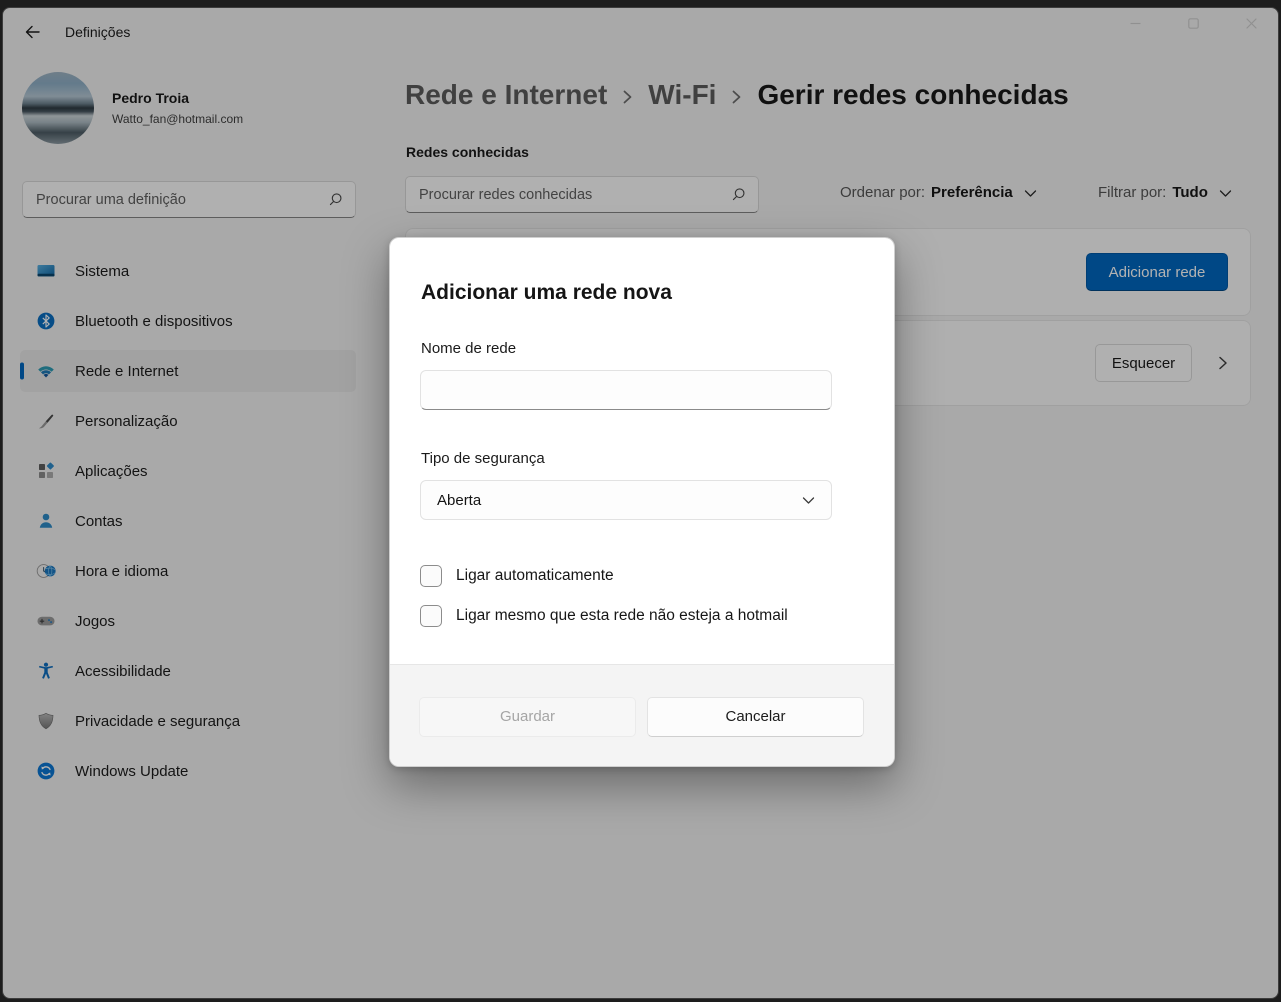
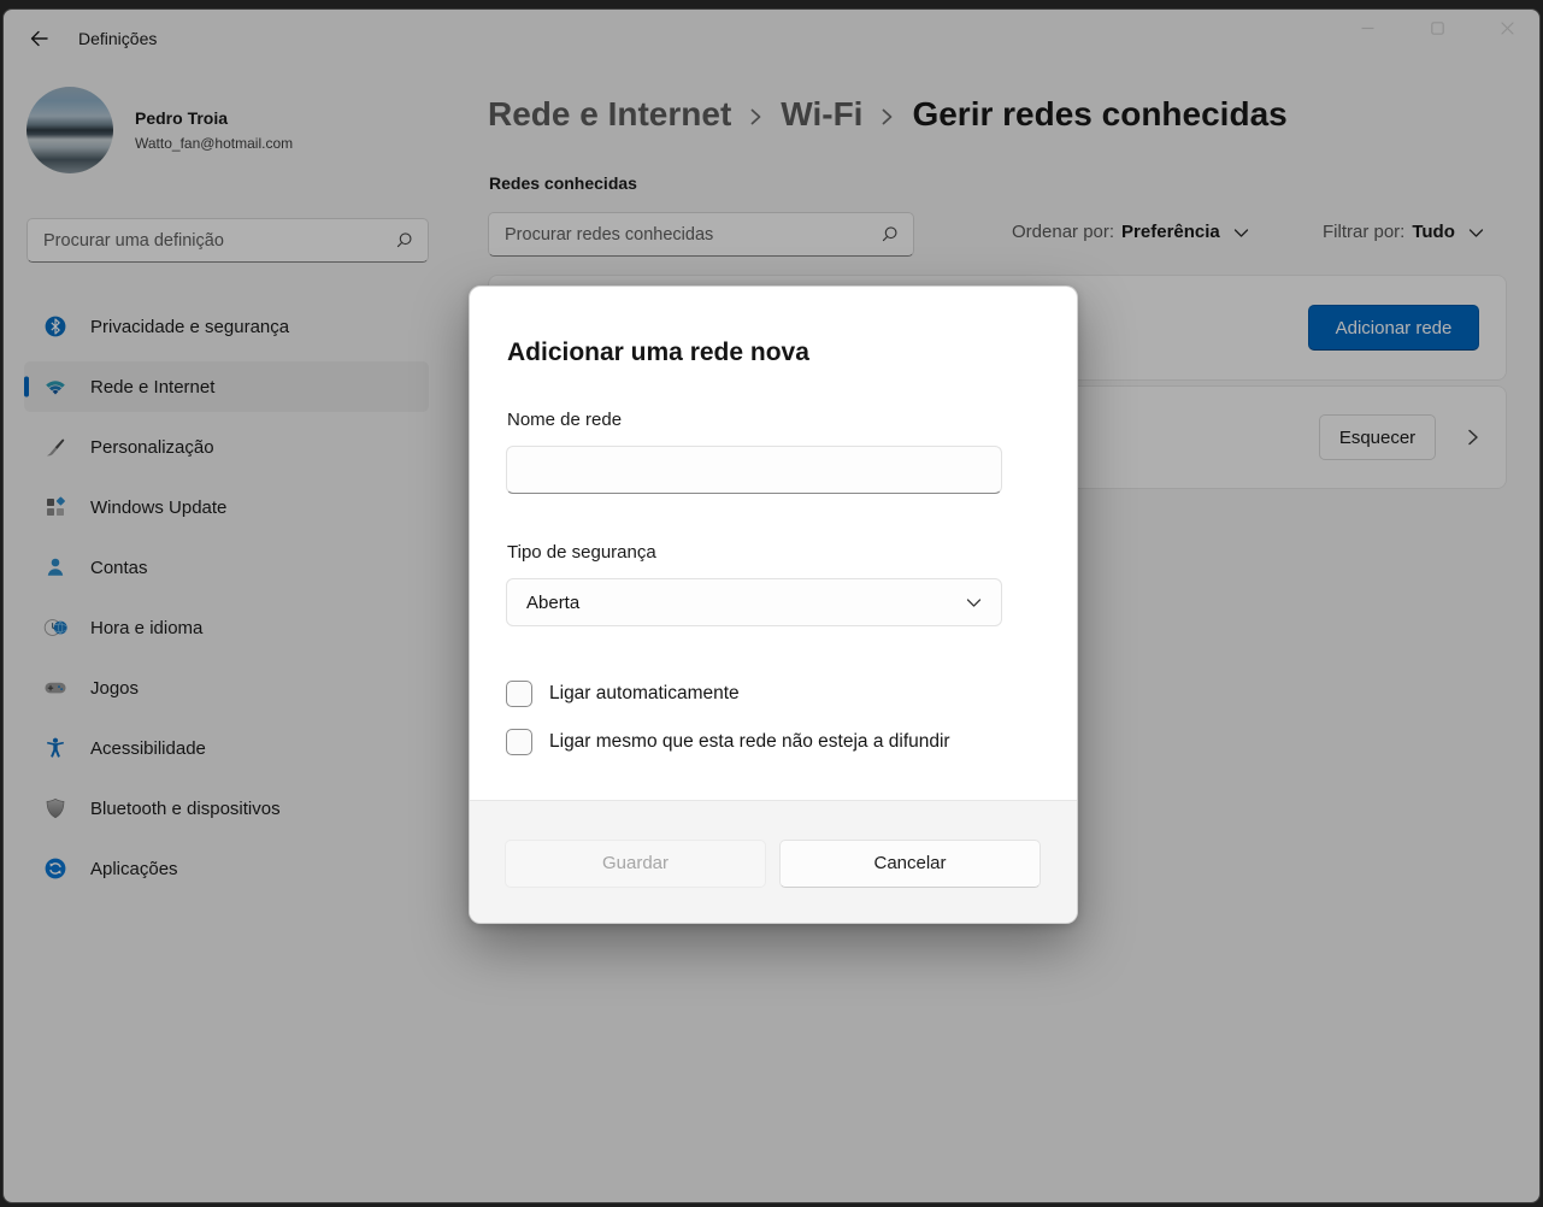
  Definições
  Pedro Troia
  Watto_fan@hotmail.com
  Procurar uma definição
- Sistema
- Bluetooth e dispositivos
+ Privacidade e segurança
  Rede e Internet
  Personalização
- Aplicações
+ Windows Update
  Contas
  Hora e idioma
  Jogos
  Acessibilidade
- Privacidade e segurança
+ Bluetooth e dispositivos
- Windows Update
+ Aplicações
  Rede e Internet
  Wi-Fi
  Gerir redes conhecidas
  Redes conhecidas
  Procurar redes conhecidas
  Ordenar por:
  Preferência
  Filtrar por:
  Tudo
  Adicionar rede
  Esquecer
  Adicionar uma rede nova
  Nome de rede
  Tipo de segurança
  Aberta
  Ligar automaticamente
- Ligar mesmo que esta rede não esteja a hotmail
+ Ligar mesmo que esta rede não esteja a difundir
  Guardar
  Cancelar
